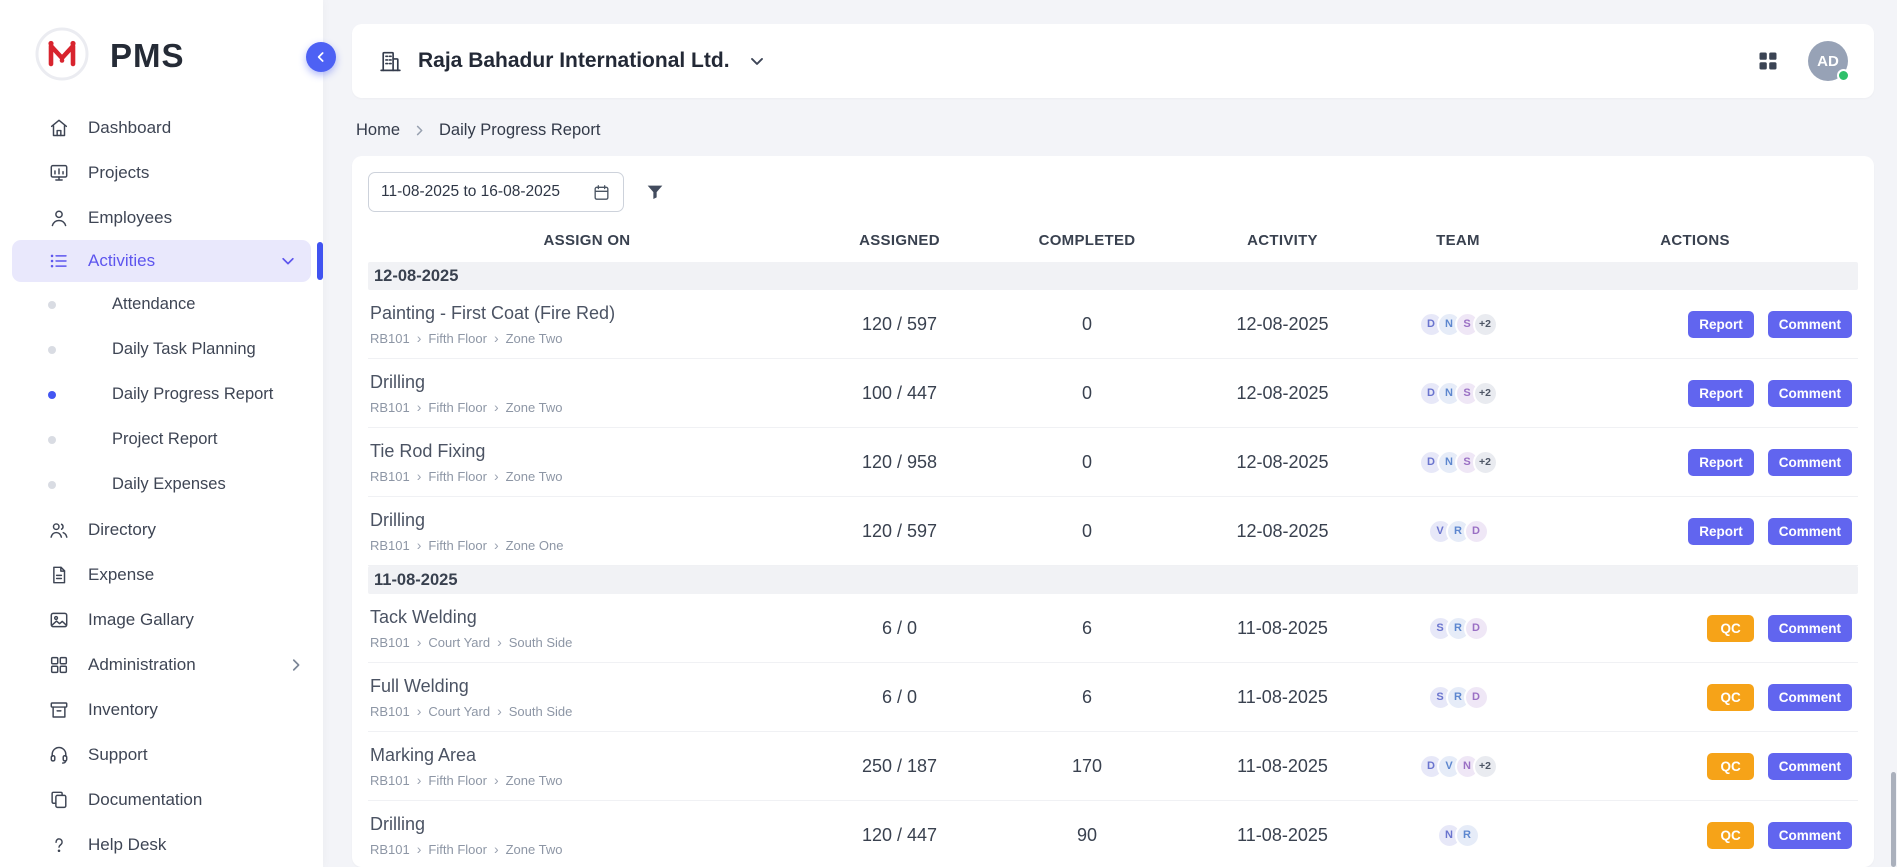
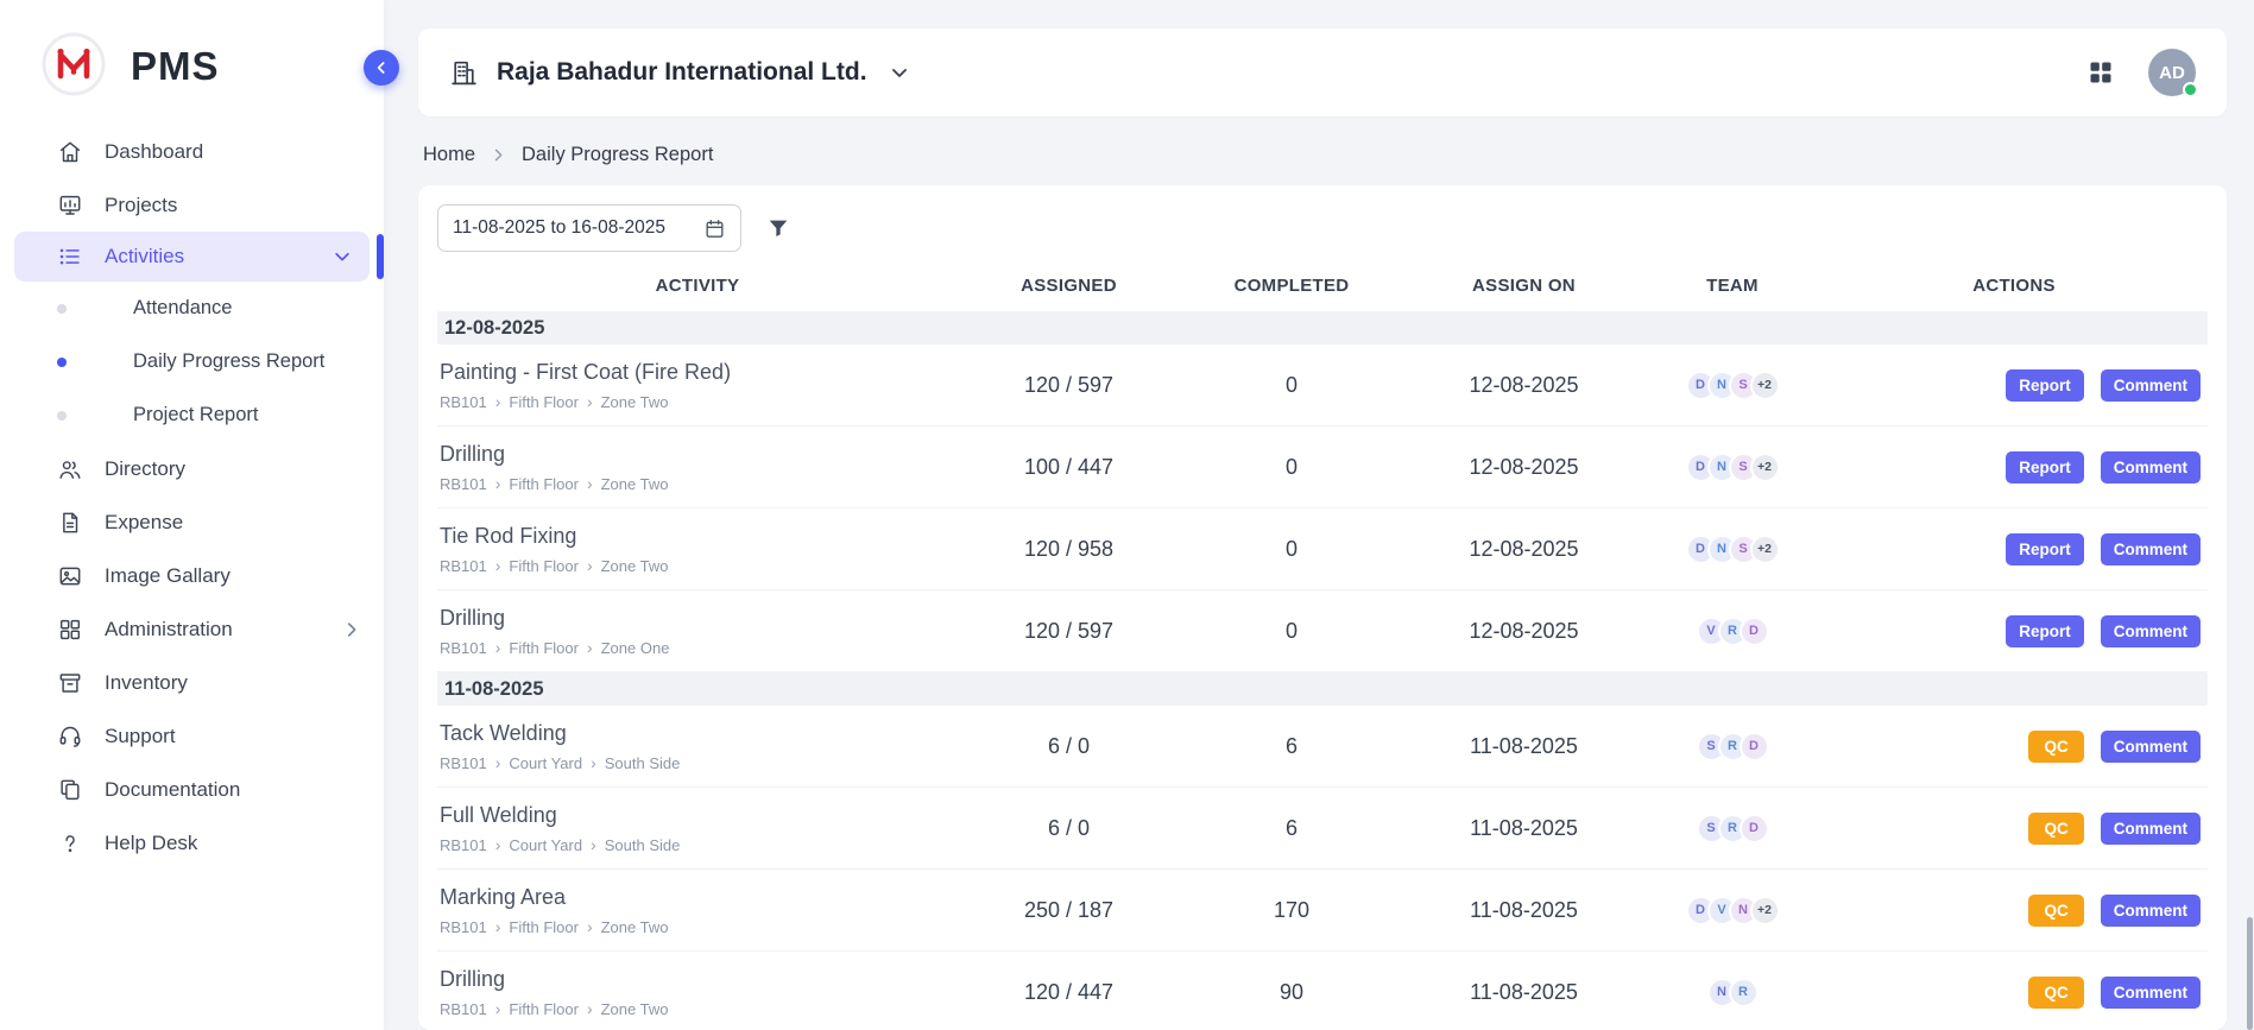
  PMS
  Dashboard
  Projects
- Employees
  Activities
  Attendance
- Daily Task Planning
  Daily Progress Report
  Project Report
- Daily Expenses
  Directory
  Expense
  Image Gallary
  Administration
  Inventory
  Support
  Documentation
  Help Desk
  Raja Bahadur International Ltd.
  AD
  Home
  Daily Progress Report
  11-08-2025 to 16-08-2025
- ASSIGN ON
+ ACTIVITY
  ASSIGNED
  COMPLETED
- ACTIVITY
+ ASSIGN ON
  TEAM
  ACTIONS
  12-08-2025
  Painting - First Coat (Fire Red)
  RB101
  ›
  Fifth Floor
  ›
  Zone Two
  120 / 597
  0
  12-08-2025
  D
  N
  S
  +2
  Report
  Comment
  Drilling
  RB101
  ›
  Fifth Floor
  ›
  Zone Two
  100 / 447
  0
  12-08-2025
  D
  N
  S
  +2
  Report
  Comment
  Tie Rod Fixing
  RB101
  ›
  Fifth Floor
  ›
  Zone Two
  120 / 958
  0
  12-08-2025
  D
  N
  S
  +2
  Report
  Comment
  Drilling
  RB101
  ›
  Fifth Floor
  ›
  Zone One
  120 / 597
  0
  12-08-2025
  V
  R
  D
  Report
  Comment
  11-08-2025
  Tack Welding
  RB101
  ›
  Court Yard
  ›
  South Side
  6 / 0
  6
  11-08-2025
  S
  R
  D
  QC
  Comment
  Full Welding
  RB101
  ›
  Court Yard
  ›
  South Side
  6 / 0
  6
  11-08-2025
  S
  R
  D
  QC
  Comment
  Marking Area
  RB101
  ›
  Fifth Floor
  ›
  Zone Two
  250 / 187
  170
  11-08-2025
  D
  V
  N
  +2
  QC
  Comment
  Drilling
  RB101
  ›
  Fifth Floor
  ›
  Zone Two
  120 / 447
  90
  11-08-2025
  N
  R
  QC
  Comment
